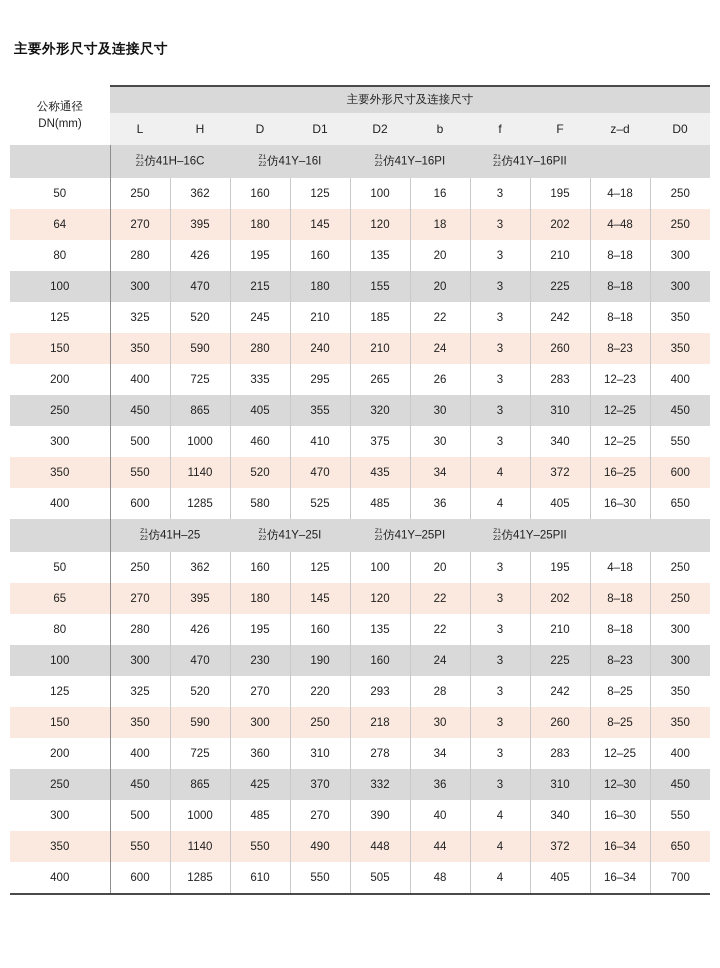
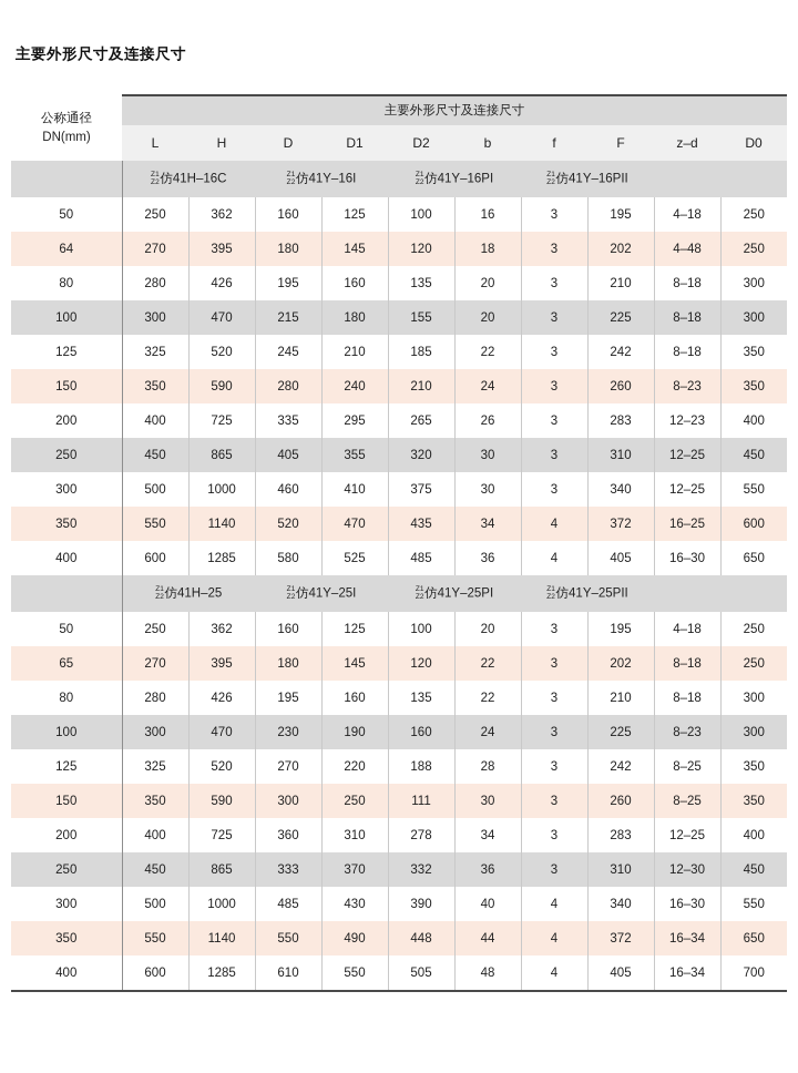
  主要外形尺寸及连接尺寸
  公称通径DN(mm)	主要外形尺寸及连接尺寸
  L	H	D	D1	D2	b	f	F	z–d	D0
  50	250	362	160	125	100	16	3	195	4–18	250
  64	270	395	180	145	120	18	3	202	4–48	250
  80	280	426	195	160	135	20	3	210	8–18	300
  100	300	470	215	180	155	20	3	225	8–18	300
  125	325	520	245	210	185	22	3	242	8–18	350
  150	350	590	280	240	210	24	3	260	8–23	350
  200	400	725	335	295	265	26	3	283	12–23	400
  250	450	865	405	355	320	30	3	310	12–25	450
  300	500	1000	460	410	375	30	3	340	12–25	550
  350	550	1140	520	470	435	34	4	372	16–25	600
  400	600	1285	580	525	485	36	4	405	16–30	650
  50	250	362	160	125	100	20	3	195	4–18	250
  65	270	395	180	145	120	22	3	202	8–18	250
  80	280	426	195	160	135	22	3	210	8–18	300
  100	300	470	230	190	160	24	3	225	8–23	300
- 125	325	520	270	220	293	28	3	242	8–25	350
+ 125	325	520	270	220	188	28	3	242	8–25	350
- 150	350	590	300	250	218	30	3	260	8–25	350
+ 150	350	590	300	250	111	30	3	260	8–25	350
  200	400	725	360	310	278	34	3	283	12–25	400
- 250	450	865	425	370	332	36	3	310	12–30	450
+ 250	450	865	333	370	332	36	3	310	12–30	450
- 300	500	1000	485	270	390	40	4	340	16–30	550
+ 300	500	1000	485	430	390	40	4	340	16–30	550
  350	550	1140	550	490	448	44	4	372	16–34	650
  400	600	1285	610	550	505	48	4	405	16–34	700
